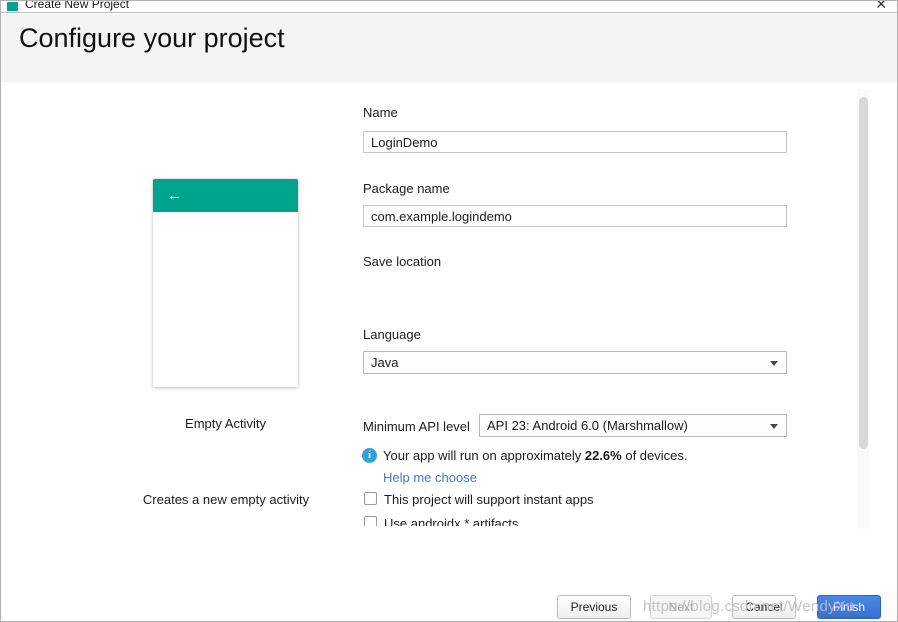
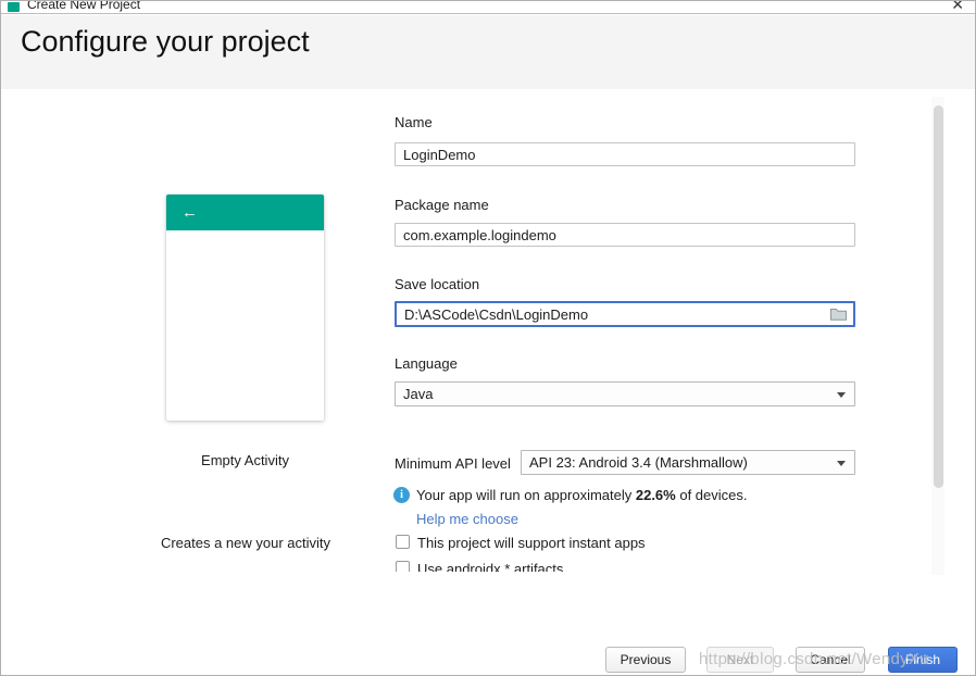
  Create New Project
  ✕
  Configure your project
  ←
  Empty Activity
- Creates a new empty activity
+ Creates a new your activity
  Name
  LoginDemo
  Package name
  com.example.logindemo
  Save location
+ D:\ASCode\Csdn\LoginDemo
  Language
  Java
  Minimum API level
- API 23: Android 6.0 (Marshmallow)
+ API 23: Android 3.4 (Marshmallow)
  i
  Your app will run on approximately 22.6% of devices.
  Help me choose
  This project will support instant apps
  Use androidx.* artifacts
  Previous
  Next
  Cancel
  Finish
  https://blog.csdn.net/WendyXu
